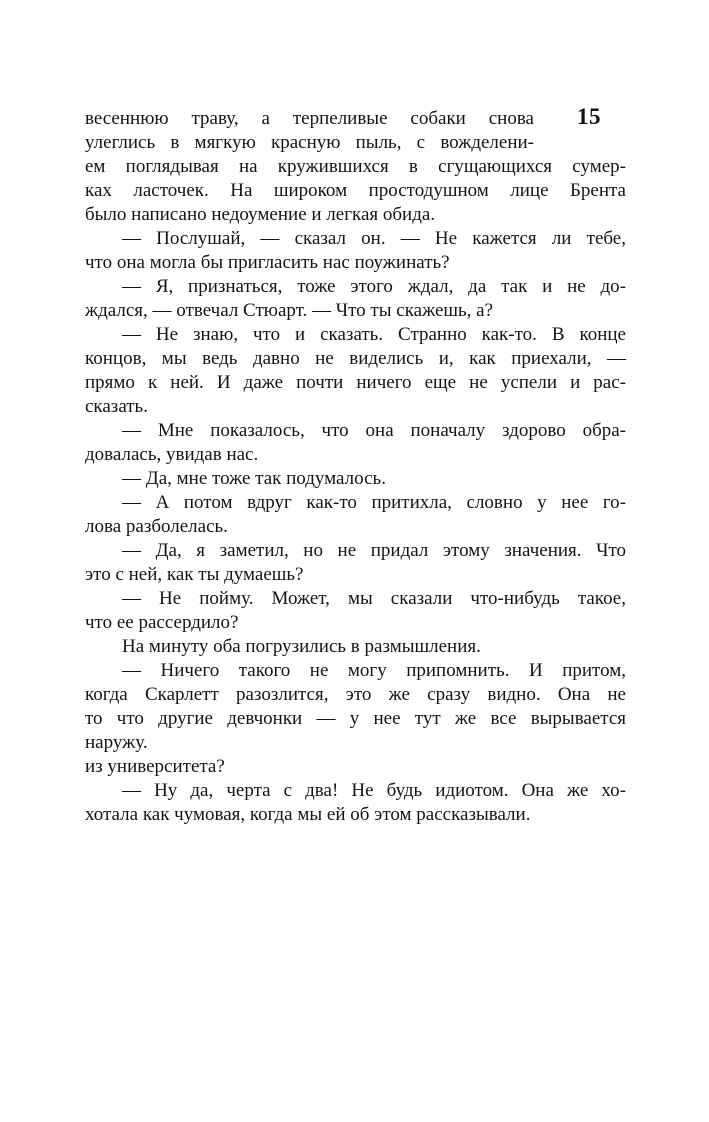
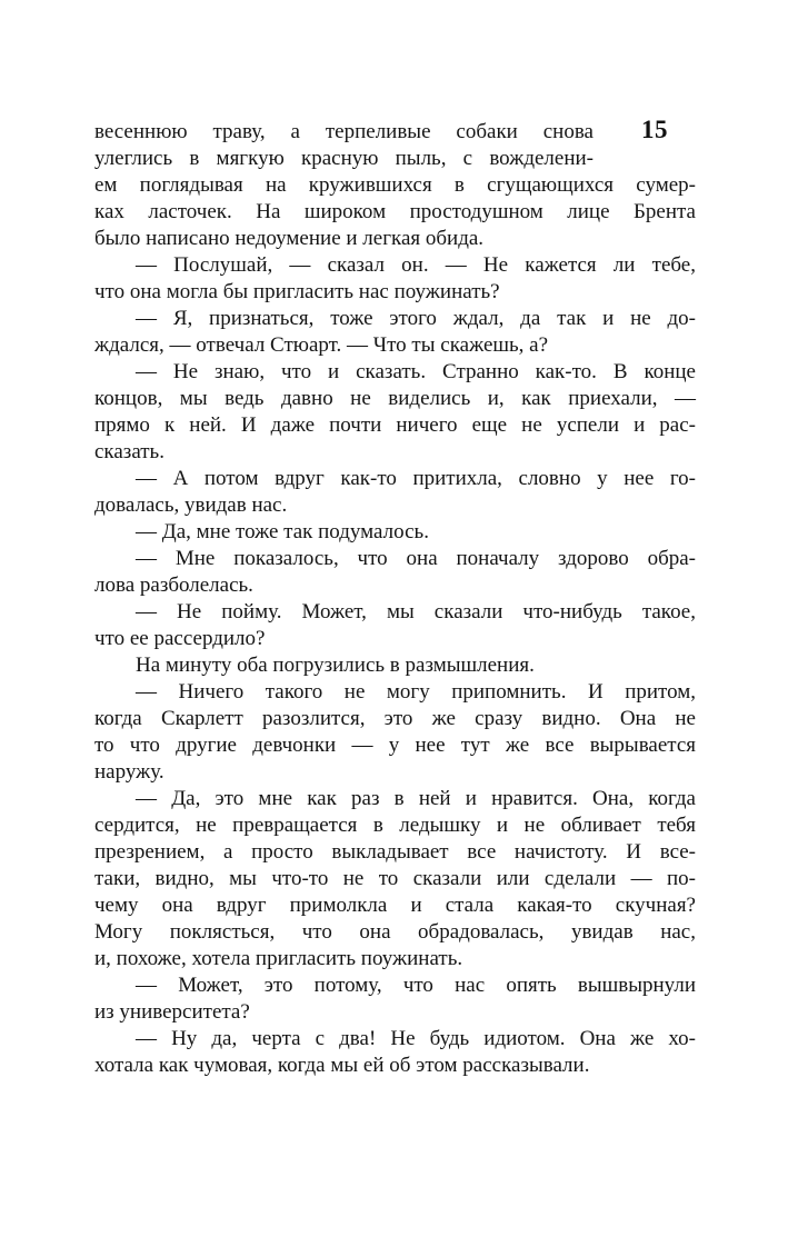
  15
  весеннюю траву, а терпеливые собаки снова
  улеглись в мягкую красную пыль, с вожделени-
  ем поглядывая на кружившихся в сгущающихся сумер-
  ках ласточек. На широком простодушном лице Брента
  было написано недоумение и легкая обида.
  — Послушай, — сказал он. — Не кажется ли тебе,
  что она могла бы пригласить нас поужинать?
  — Я, признаться, тоже этого ждал, да так и не до-
  ждался, — отвечал Стюарт. — Что ты скажешь, а?
  — Не знаю, что и сказать. Странно как-то. В конце
  концов, мы ведь давно не виделись и, как приехали, —
  прямо к ней. И даже почти ничего еще не успели и рас-
  сказать.
- — Мне показалось, что она поначалу здорово обра-
+ — А потом вдруг как-то притихла, словно у нее го-
  довалась, увидав нас.
  — Да, мне тоже так подумалось.
- — А потом вдруг как-то притихла, словно у нее го-
+ — Мне показалось, что она поначалу здорово обра-
  лова разболелась.
- — Да, я заметил, но не придал этому значения. Что
- это с ней, как ты думаешь?
  — Не пойму. Может, мы сказали что-нибудь такое,
  что ее рассердило?
  На минуту оба погрузились в размышления.
  — Ничего такого не могу припомнить. И притом,
  когда Скарлетт разозлится, это же сразу видно. Она не
  то что другие девчонки — у нее тут же все вырывается
  наружу.
+ — Да, это мне как раз в ней и нравится. Она, когда
+ сердится, не превращается в ледышку и не обливает тебя
+ презрением, а просто выкладывает все начистоту. И все-
+ таки, видно, мы что-то не то сказали или сделали — по-
+ чему она вдруг примолкла и стала какая-то скучная?
+ Могу поклясться, что она обрадовалась, увидав нас,
+ и, похоже, хотела пригласить поужинать.
+ — Может, это потому, что нас опять вышвырнули
  из университета?
  — Ну да, черта с два! Не будь идиотом. Она же хо-
  хотала как чумовая, когда мы ей об этом рассказывали.
